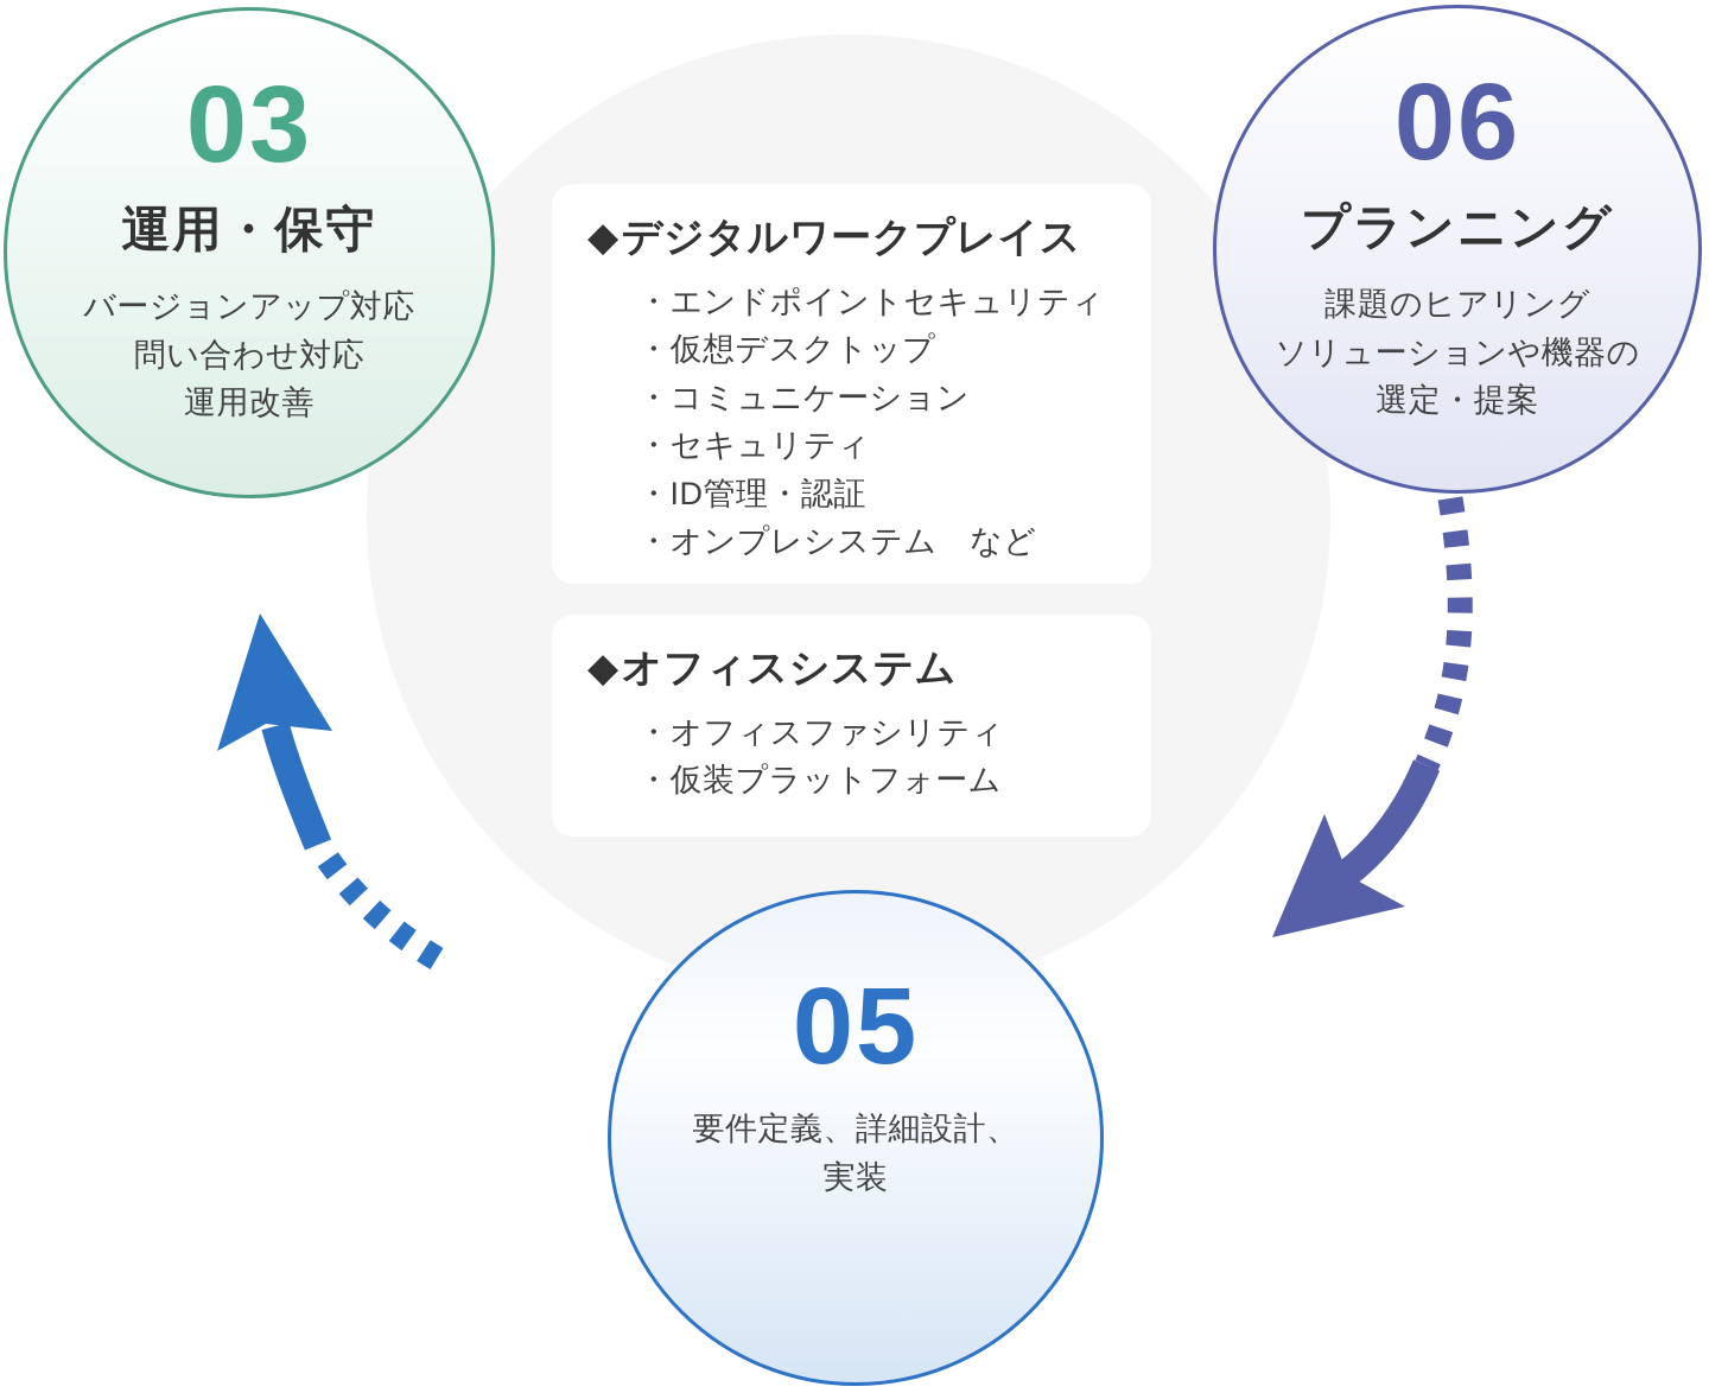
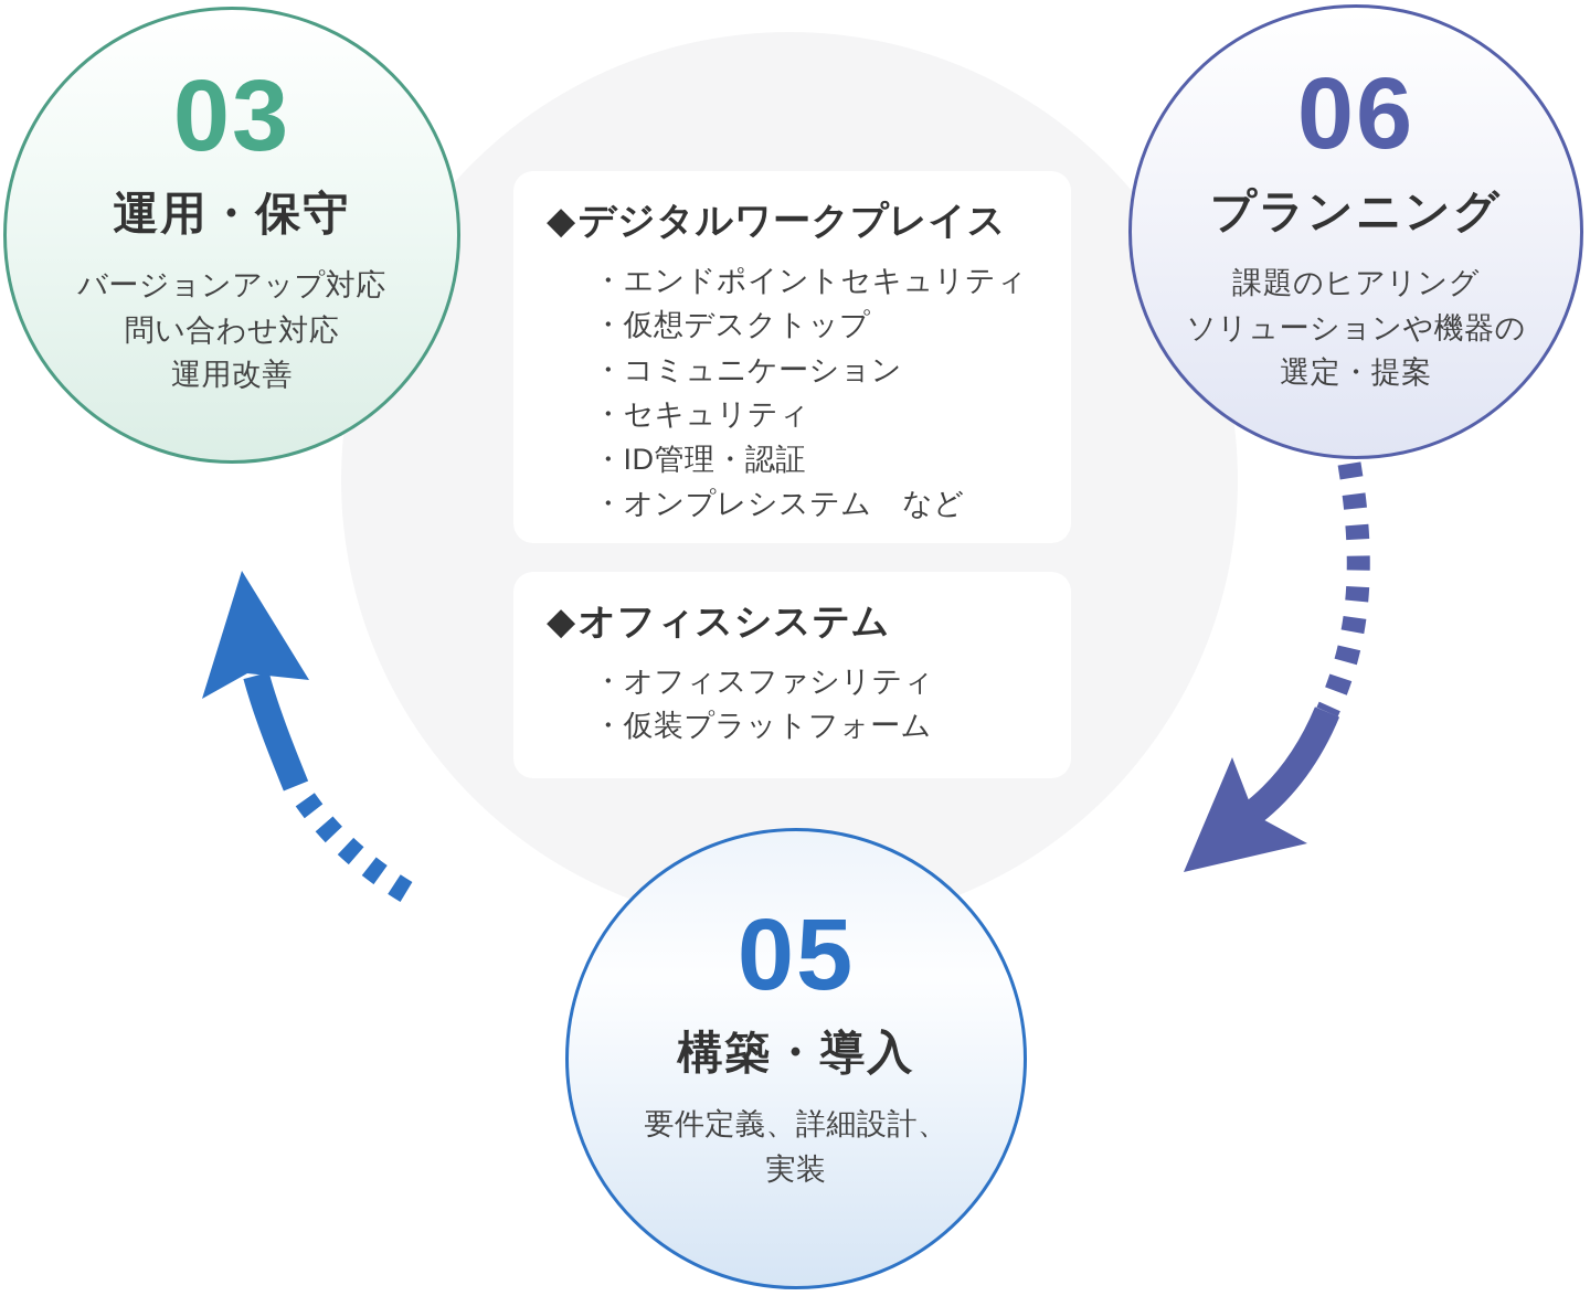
  ◆デジタルワークプレイス
  ・エンドポイントセキュリティ
  ・仮想デスクトップ
  ・コミュニケーション
  ・セキュリティ
  ・ID管理・認証
  ・オンプレシステム など
  ◆オフィスシステム
  ・オフィスファシリティ
  ・仮装プラットフォーム
  06
  プランニング
  課題のヒアリング
  ソリューションや機器の
  選定・提案
  05
+ 構築・導入
  要件定義、詳細設計、
  実装
  03
  運用・保守
  バージョンアップ対応
  問い合わせ対応
  運用改善
